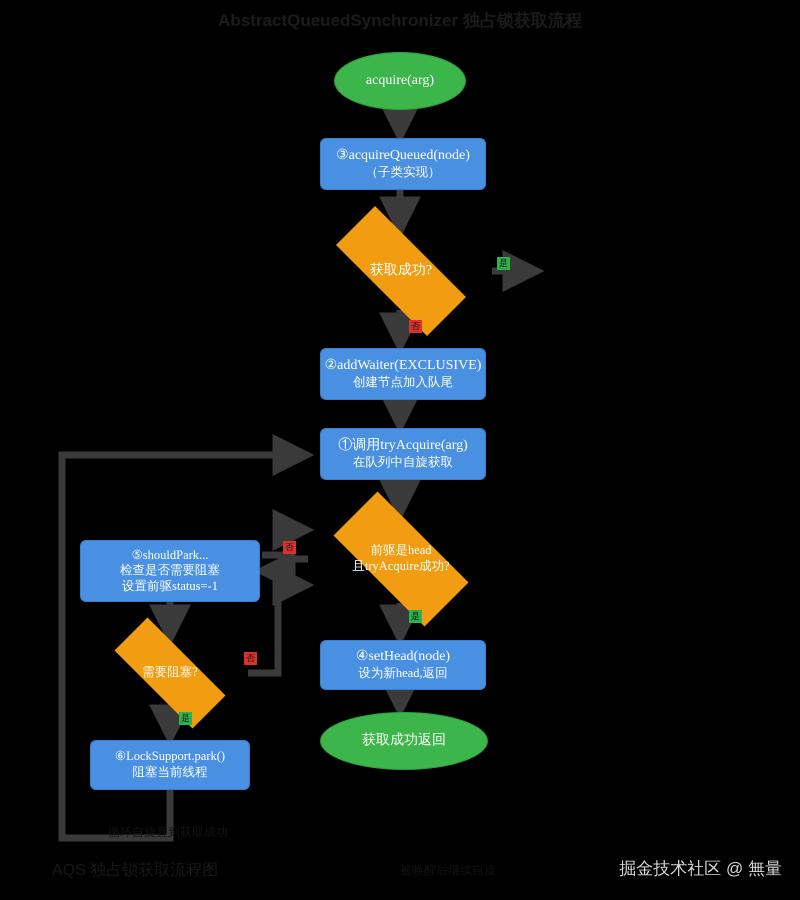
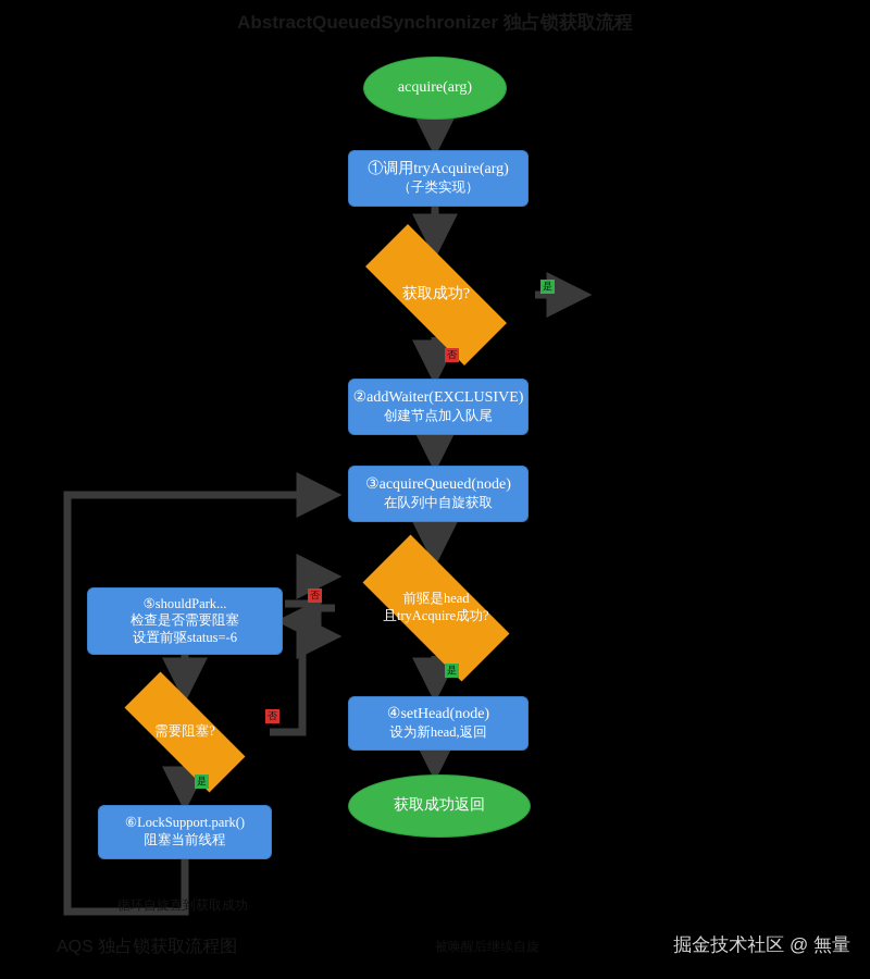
  AbstractQueuedSynchronizer 独占锁获取流程
  acquire(arg)
- ③acquireQueued(node)
+ ①调用tryAcquire(arg)
  （子类实现）
  获取成功?
  ②addWaiter(EXCLUSIVE)
  创建节点加入队尾
- ①调用tryAcquire(arg)
+ ③acquireQueued(node)
  在队列中自旋获取
  前驱是head
  且tryAcquire成功?
  ⑤shouldPark...
  检查是否需要阻塞
- 设置前驱status=-1
+ 设置前驱status=-6
  需要阻塞?
  ⑥LockSupport.park()
  阻塞当前线程
  ④setHead(node)
  设为新head,返回
  获取成功返回
  是
  否
  否
  是
  否
  是
  循环自旋直到获取成功
  AQS 独占锁获取流程图
  掘金技术社区 @ 無量
